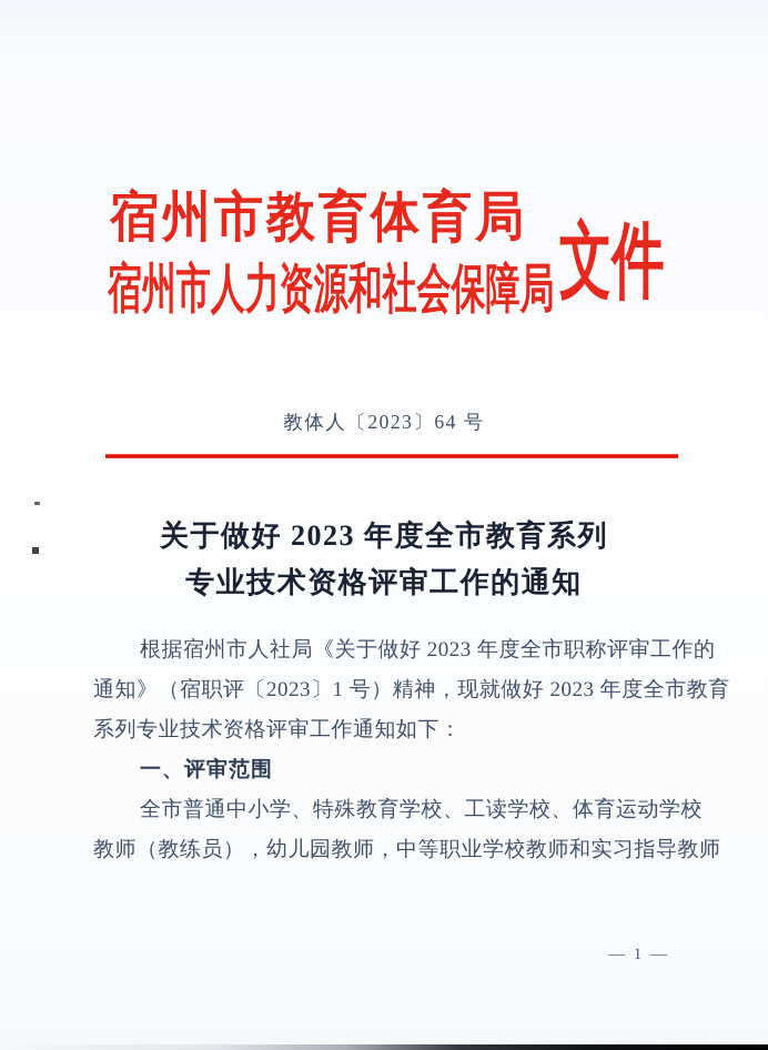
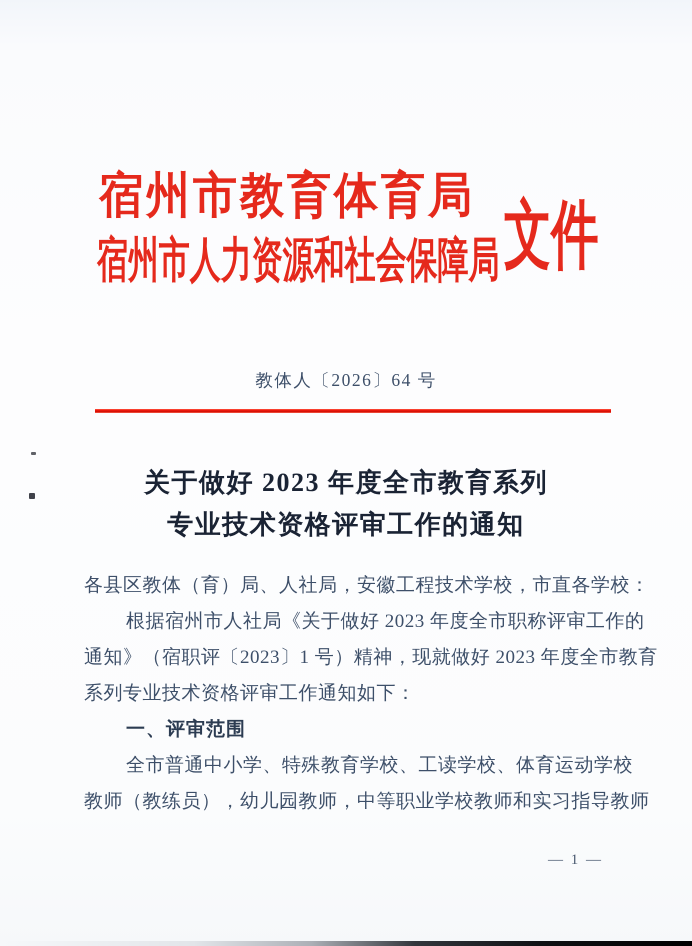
  宿州市教育体育局
  宿州市人力资源和社会保障局
  文件
- 教体人〔2023〕64 号
+ 教体人〔2026〕64 号
  关于做好 2023 年度全市教育系列
  专业技术资格评审工作的通知
+ 各县区教体（育）局、人社局，安徽工程技术学校，市直各学校：
  根据宿州市人社局《关于做好 2023 年度全市职称评审工作的
  通知》（宿职评〔2023〕1 号）精神，现就做好 2023 年度全市教育
  系列专业技术资格评审工作通知如下：
  一、评审范围
  全市普通中小学、特殊教育学校、工读学校、体育运动学校
  教师（教练员），幼儿园教师，中等职业学校教师和实习指导教师
  — 1 —
